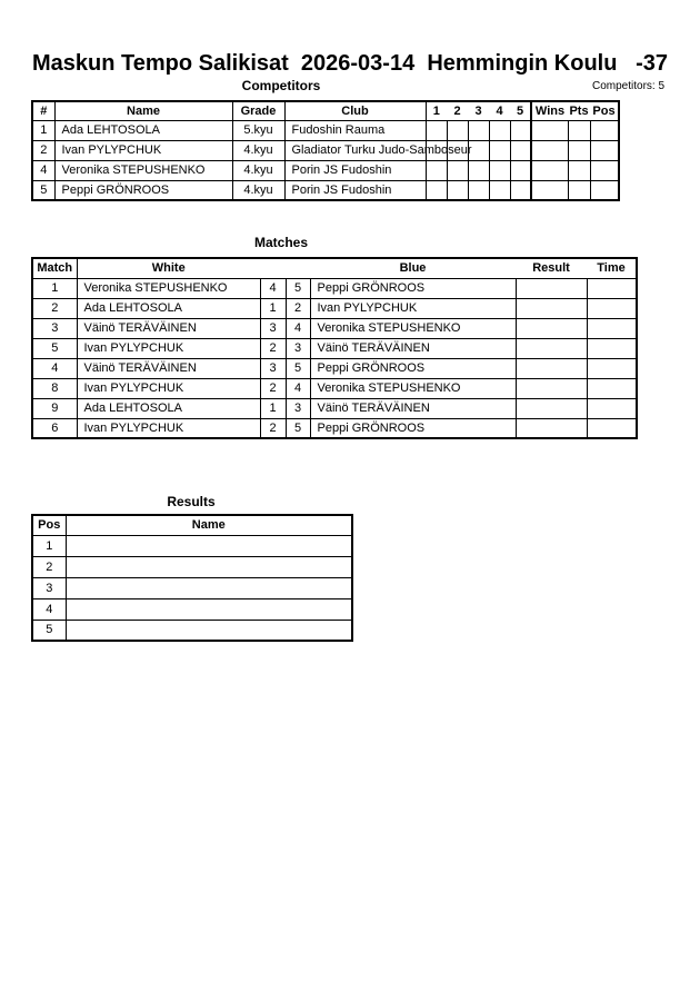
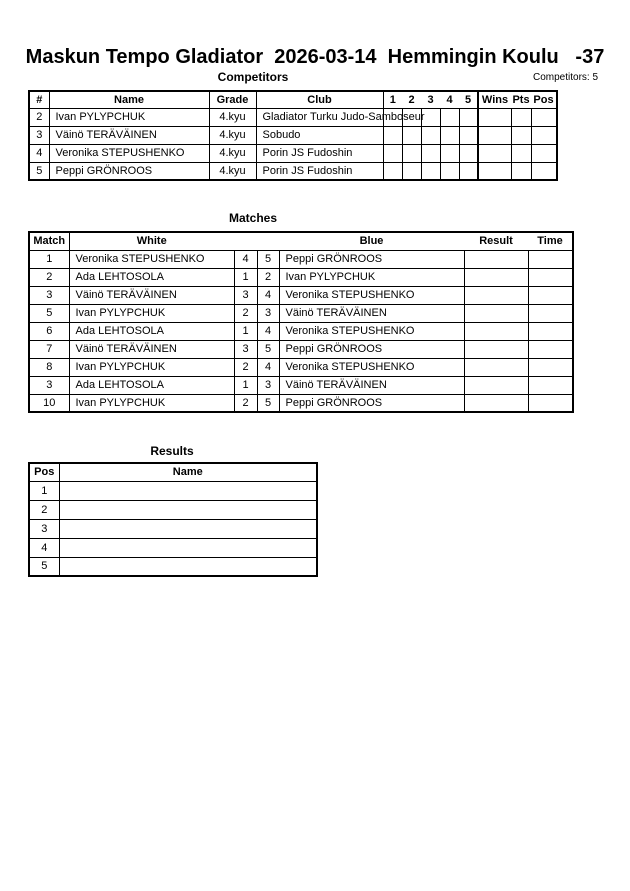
- Maskun Tempo Salikisat 2026-03-14 Hemmingin Koulu -37
+ Maskun Tempo Gladiator 2026-03-14 Hemmingin Koulu -37
  Competitors
  Competitors: 5
  #	Name	Grade	Club	1	2	3	4	5	Wins	Pts	Pos
- 1	Ada LEHTOSOLA	5.kyu	Fudoshin Rauma
  2	Ivan PYLYPCHUK	4.kyu	Gladiator Turku Judo-Samboseur
+ 3	Väinö TERÄVÄINEN	4.kyu	Sobudo
  4	Veronika STEPUSHENKO	4.kyu	Porin JS Fudoshin
  5	Peppi GRÖNROOS	4.kyu	Porin JS Fudoshin
  Matches
  Match	White			Blue	Result	Time
  1	Veronika STEPUSHENKO	4	5	Peppi GRÖNROOS
  2	Ada LEHTOSOLA	1	2	Ivan PYLYPCHUK
  3	Väinö TERÄVÄINEN	3	4	Veronika STEPUSHENKO
  5	Ivan PYLYPCHUK	2	3	Väinö TERÄVÄINEN
+ 6	Ada LEHTOSOLA	1	4	Veronika STEPUSHENKO
- 4	Väinö TERÄVÄINEN	3	5	Peppi GRÖNROOS
+ 7	Väinö TERÄVÄINEN	3	5	Peppi GRÖNROOS
  8	Ivan PYLYPCHUK	2	4	Veronika STEPUSHENKO
- 9	Ada LEHTOSOLA	1	3	Väinö TERÄVÄINEN
+ 3	Ada LEHTOSOLA	1	3	Väinö TERÄVÄINEN
- 6	Ivan PYLYPCHUK	2	5	Peppi GRÖNROOS
+ 10	Ivan PYLYPCHUK	2	5	Peppi GRÖNROOS
  Results
  Pos	Name
  1
  2
  3
  4
  5
